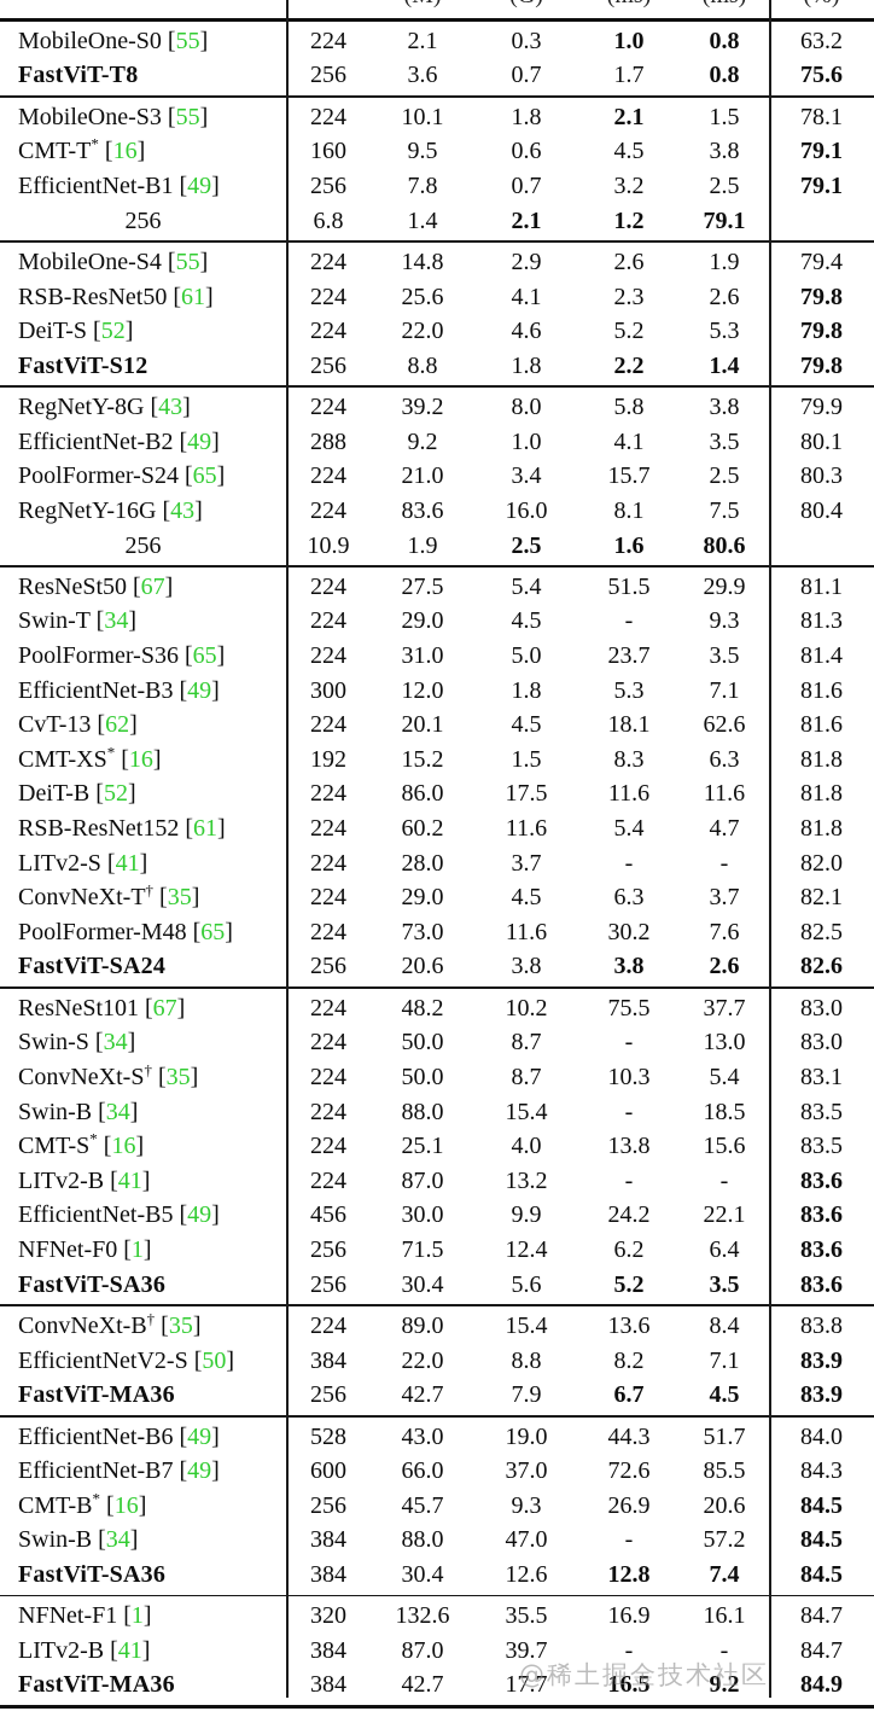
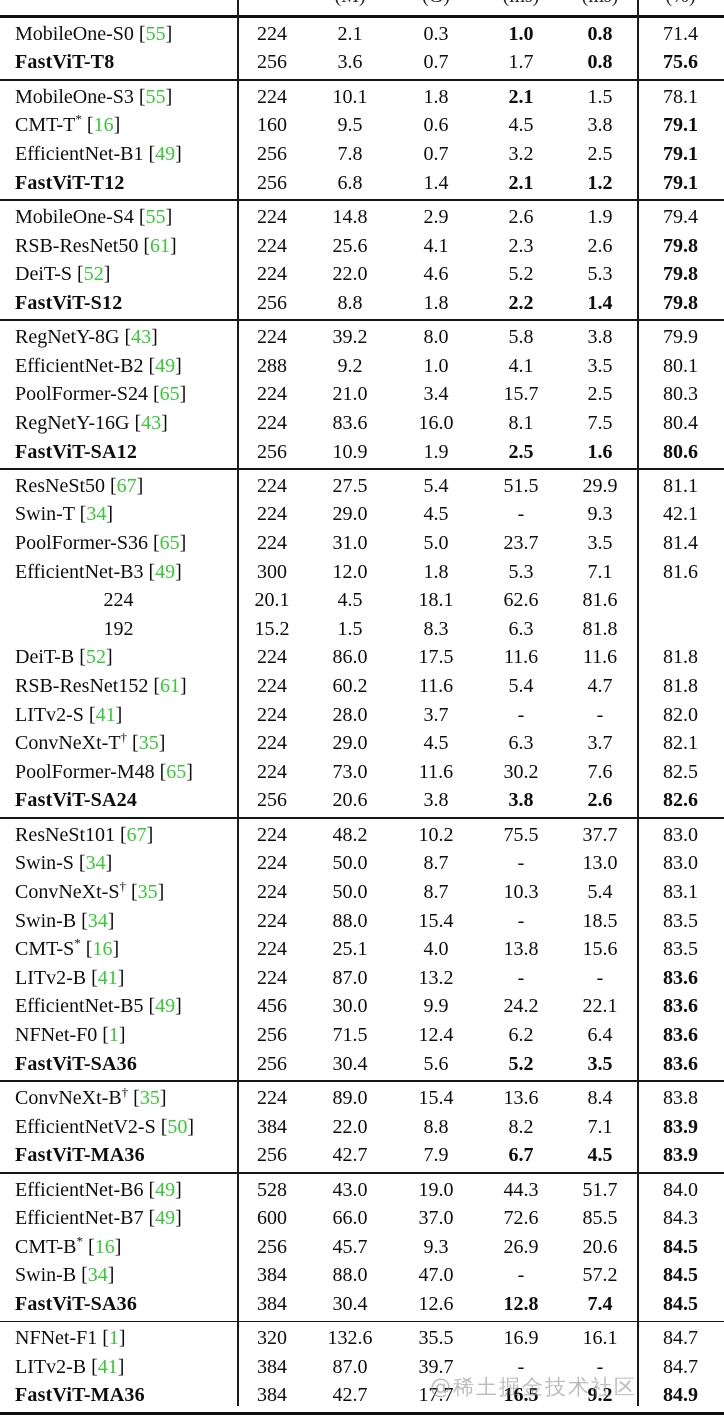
  MobileOne-S0 [55]
  224
  2.1
  0.3
  1.0
  0.8
- 63.2
+ 71.4
  FastViT-T8
  256
  3.6
  0.7
  1.7
  0.8
  75.6
  MobileOne-S3 [55]
  224
  10.1
  1.8
  2.1
  1.5
  78.1
  CMT-T* [16]
  160
  9.5
  0.6
  4.5
  3.8
  79.1
  EfficientNet-B1 [49]
  256
  7.8
  0.7
  3.2
  2.5
  79.1
+ FastViT-T12
  256
  6.8
  1.4
  2.1
  1.2
  79.1
  MobileOne-S4 [55]
  224
  14.8
  2.9
  2.6
  1.9
  79.4
  RSB-ResNet50 [61]
  224
  25.6
  4.1
  2.3
  2.6
  79.8
  DeiT-S [52]
  224
  22.0
  4.6
  5.2
  5.3
  79.8
  FastViT-S12
  256
  8.8
  1.8
  2.2
  1.4
  79.8
  RegNetY-8G [43]
  224
  39.2
  8.0
  5.8
  3.8
  79.9
  EfficientNet-B2 [49]
  288
  9.2
  1.0
  4.1
  3.5
  80.1
  PoolFormer-S24 [65]
  224
  21.0
  3.4
  15.7
  2.5
  80.3
  RegNetY-16G [43]
  224
  83.6
  16.0
  8.1
  7.5
  80.4
+ FastViT-SA12
  256
  10.9
  1.9
  2.5
  1.6
  80.6
  ResNeSt50 [67]
  224
  27.5
  5.4
  51.5
  29.9
  81.1
  Swin-T [34]
  224
  29.0
  4.5
  -
  9.3
- 81.3
+ 42.1
  PoolFormer-S36 [65]
  224
  31.0
  5.0
  23.7
  3.5
  81.4
  EfficientNet-B3 [49]
  300
  12.0
  1.8
  5.3
  7.1
  81.6
- CvT-13 [62]
  224
  20.1
  4.5
  18.1
  62.6
  81.6
- CMT-XS* [16]
  192
  15.2
  1.5
  8.3
  6.3
  81.8
  DeiT-B [52]
  224
  86.0
  17.5
  11.6
  11.6
  81.8
  RSB-ResNet152 [61]
  224
  60.2
  11.6
  5.4
  4.7
  81.8
  LITv2-S [41]
  224
  28.0
  3.7
  -
  -
  82.0
  ConvNeXt-T† [35]
  224
  29.0
  4.5
  6.3
  3.7
  82.1
  PoolFormer-M48 [65]
  224
  73.0
  11.6
  30.2
  7.6
  82.5
  FastViT-SA24
  256
  20.6
  3.8
  3.8
  2.6
  82.6
  ResNeSt101 [67]
  224
  48.2
  10.2
  75.5
  37.7
  83.0
  Swin-S [34]
  224
  50.0
  8.7
  -
  13.0
  83.0
  ConvNeXt-S† [35]
  224
  50.0
  8.7
  10.3
  5.4
  83.1
  Swin-B [34]
  224
  88.0
  15.4
  -
  18.5
  83.5
  CMT-S* [16]
  224
  25.1
  4.0
  13.8
  15.6
  83.5
  LITv2-B [41]
  224
  87.0
  13.2
  -
  -
  83.6
  EfficientNet-B5 [49]
  456
  30.0
  9.9
  24.2
  22.1
  83.6
  NFNet-F0 [1]
  256
  71.5
  12.4
  6.2
  6.4
  83.6
  FastViT-SA36
  256
  30.4
  5.6
  5.2
  3.5
  83.6
  ConvNeXt-B† [35]
  224
  89.0
  15.4
  13.6
  8.4
  83.8
  EfficientNetV2-S [50]
  384
  22.0
  8.8
  8.2
  7.1
  83.9
  FastViT-MA36
  256
  42.7
  7.9
  6.7
  4.5
  83.9
  EfficientNet-B6 [49]
  528
  43.0
  19.0
  44.3
  51.7
  84.0
  EfficientNet-B7 [49]
  600
  66.0
  37.0
  72.6
  85.5
  84.3
  CMT-B* [16]
  256
  45.7
  9.3
  26.9
  20.6
  84.5
  Swin-B [34]
  384
  88.0
  47.0
  -
  57.2
  84.5
  FastViT-SA36
  384
  30.4
  12.6
  12.8
  7.4
  84.5
  NFNet-F1 [1]
  320
  132.6
  35.5
  16.9
  16.1
  84.7
  LITv2-B [41]
  384
  87.0
  39.7
  -
  -
  84.7
  FastViT-MA36
  384
  42.7
  17.7
  16.5
  9.2
  84.9
  @稀土掘金技术社区
